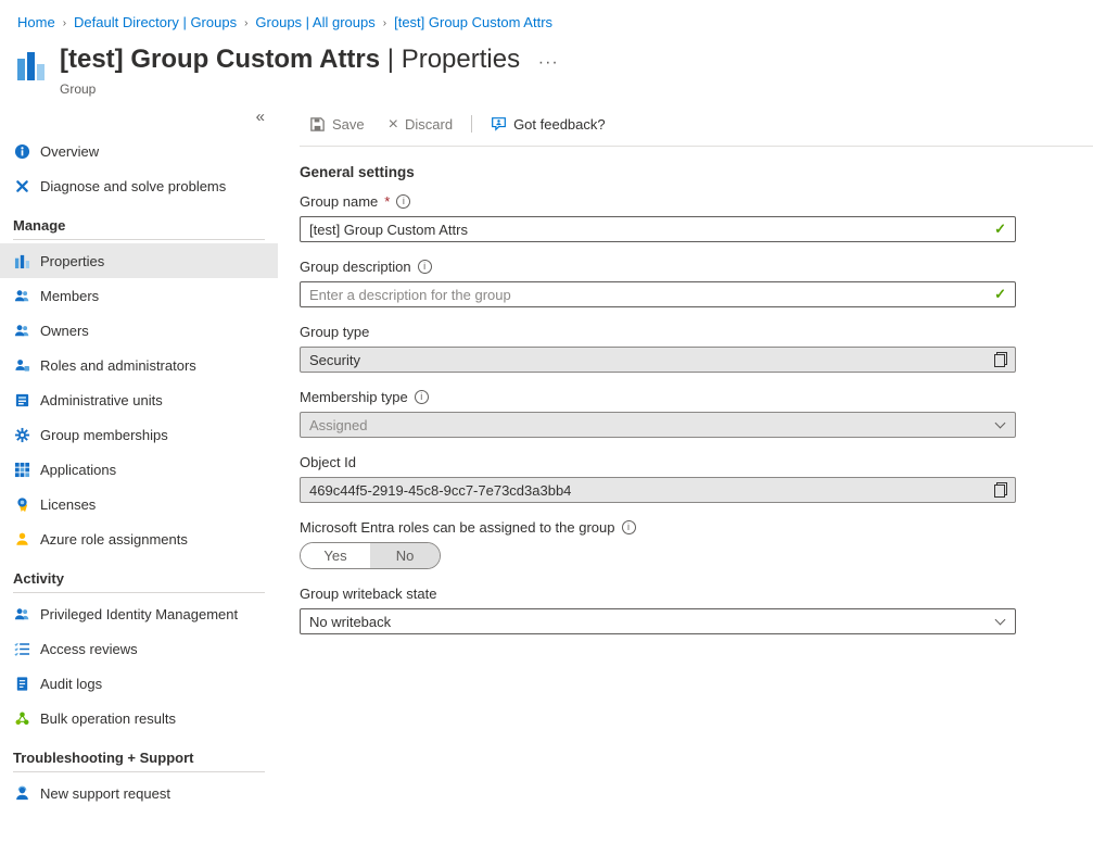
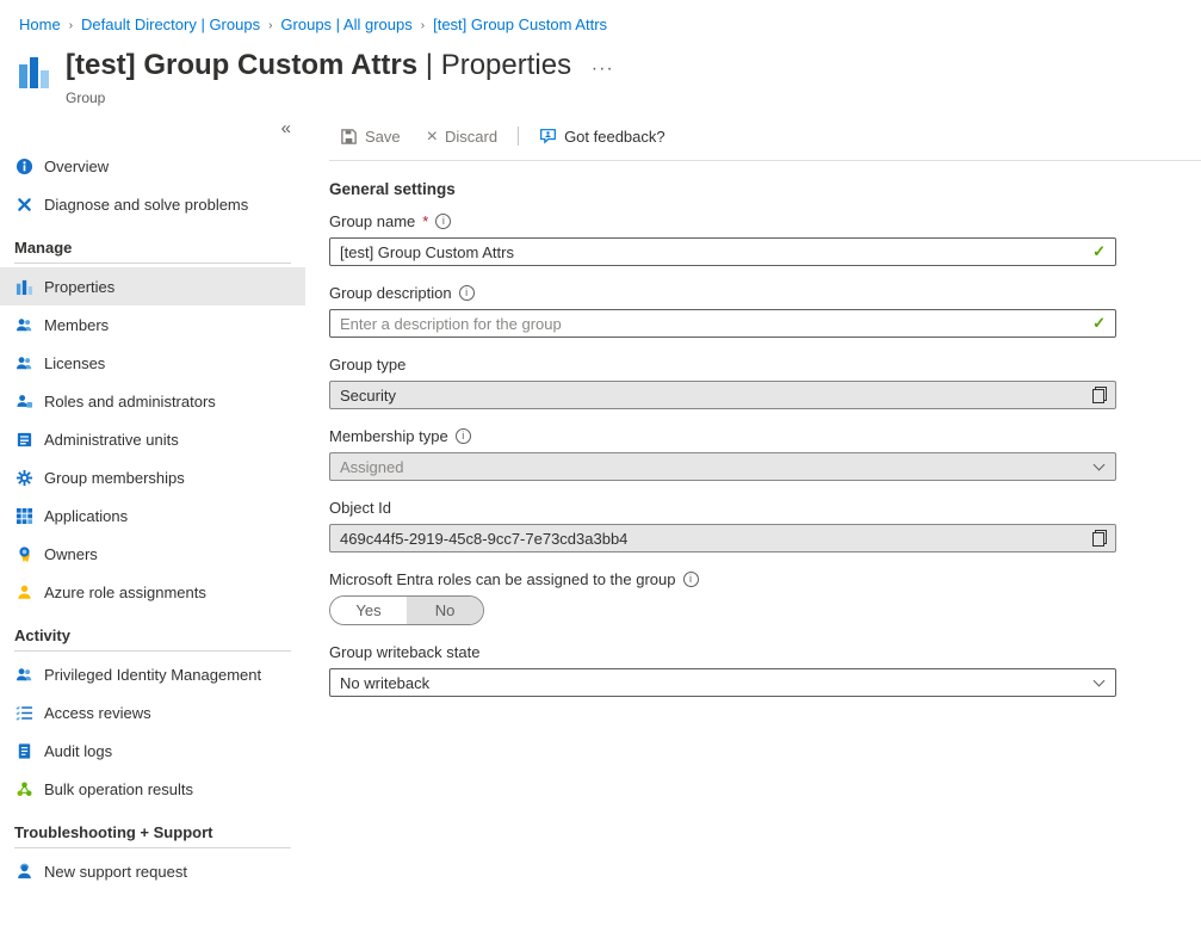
  Home
  ›
  Default Directory | Groups
  ›
  Groups | All groups
  ›
  [test] Group Custom Attrs
  [test] Group Custom Attrs | Properties ···
  Group
  «
  Overview
  Diagnose and solve problems
  Manage
  Properties
  Members
- Owners
+ Licenses
  Roles and administrators
  Administrative units
  Group memberships
  Applications
- Licenses
+ Owners
  Azure role assignments
  Activity
  Privileged Identity Management
  Access reviews
  Audit logs
  Bulk operation results
  Troubleshooting + Support
  New support request
  Save
  ×
  Discard
  Got feedback?
  General settings
  Group name
  *
  [test] Group Custom Attrs
  Group description
  Enter a description for the group
  Group type
  Security
  Membership type
  Assigned
  Object Id
  469c44f5-2919-45c8-9cc7-7e73cd3a3bb4
  Microsoft Entra roles can be assigned to the group
  Yes
  No
  Group writeback state
  No writeback
